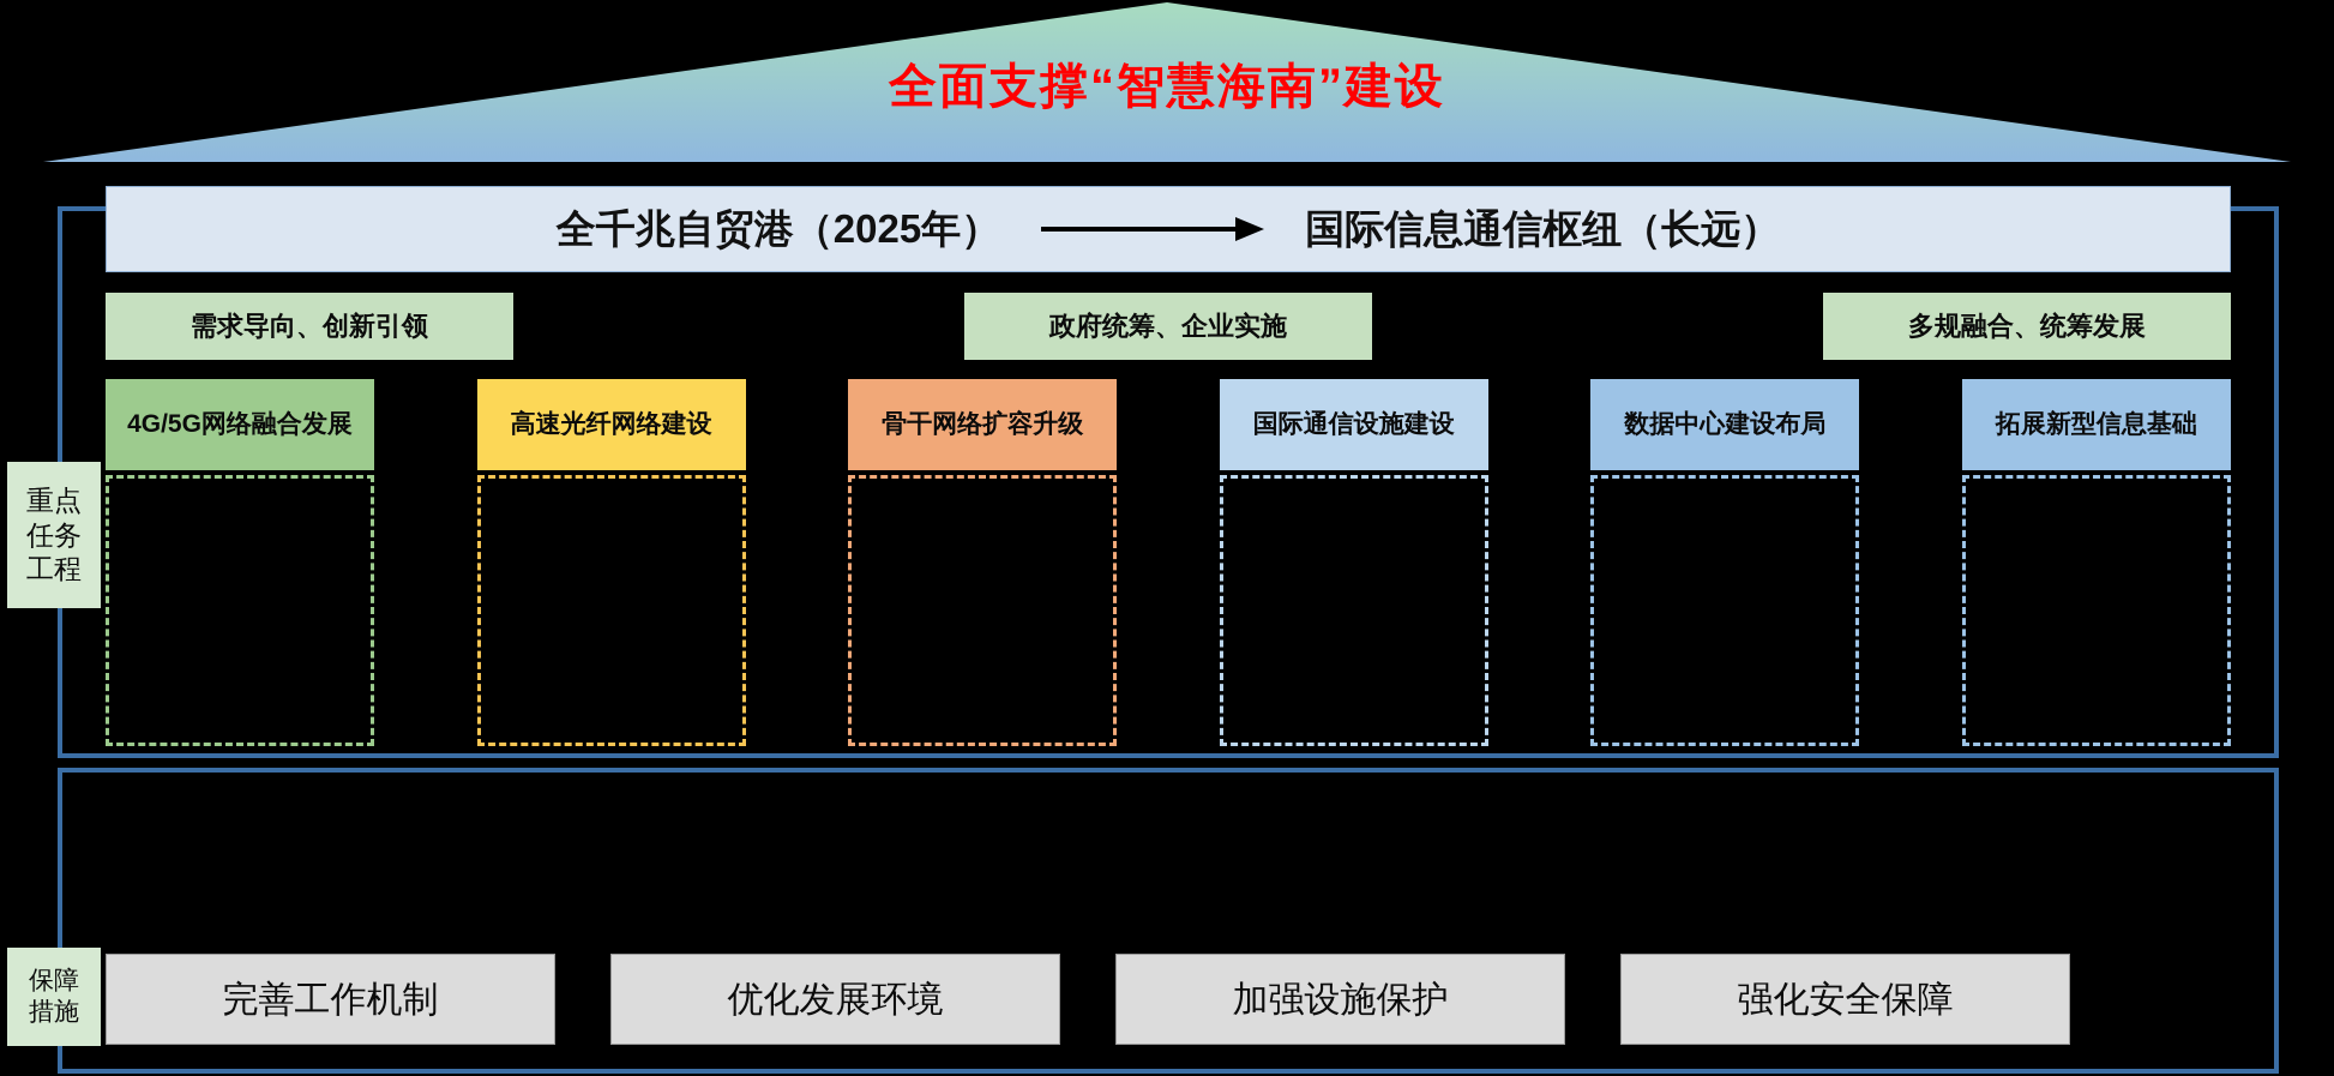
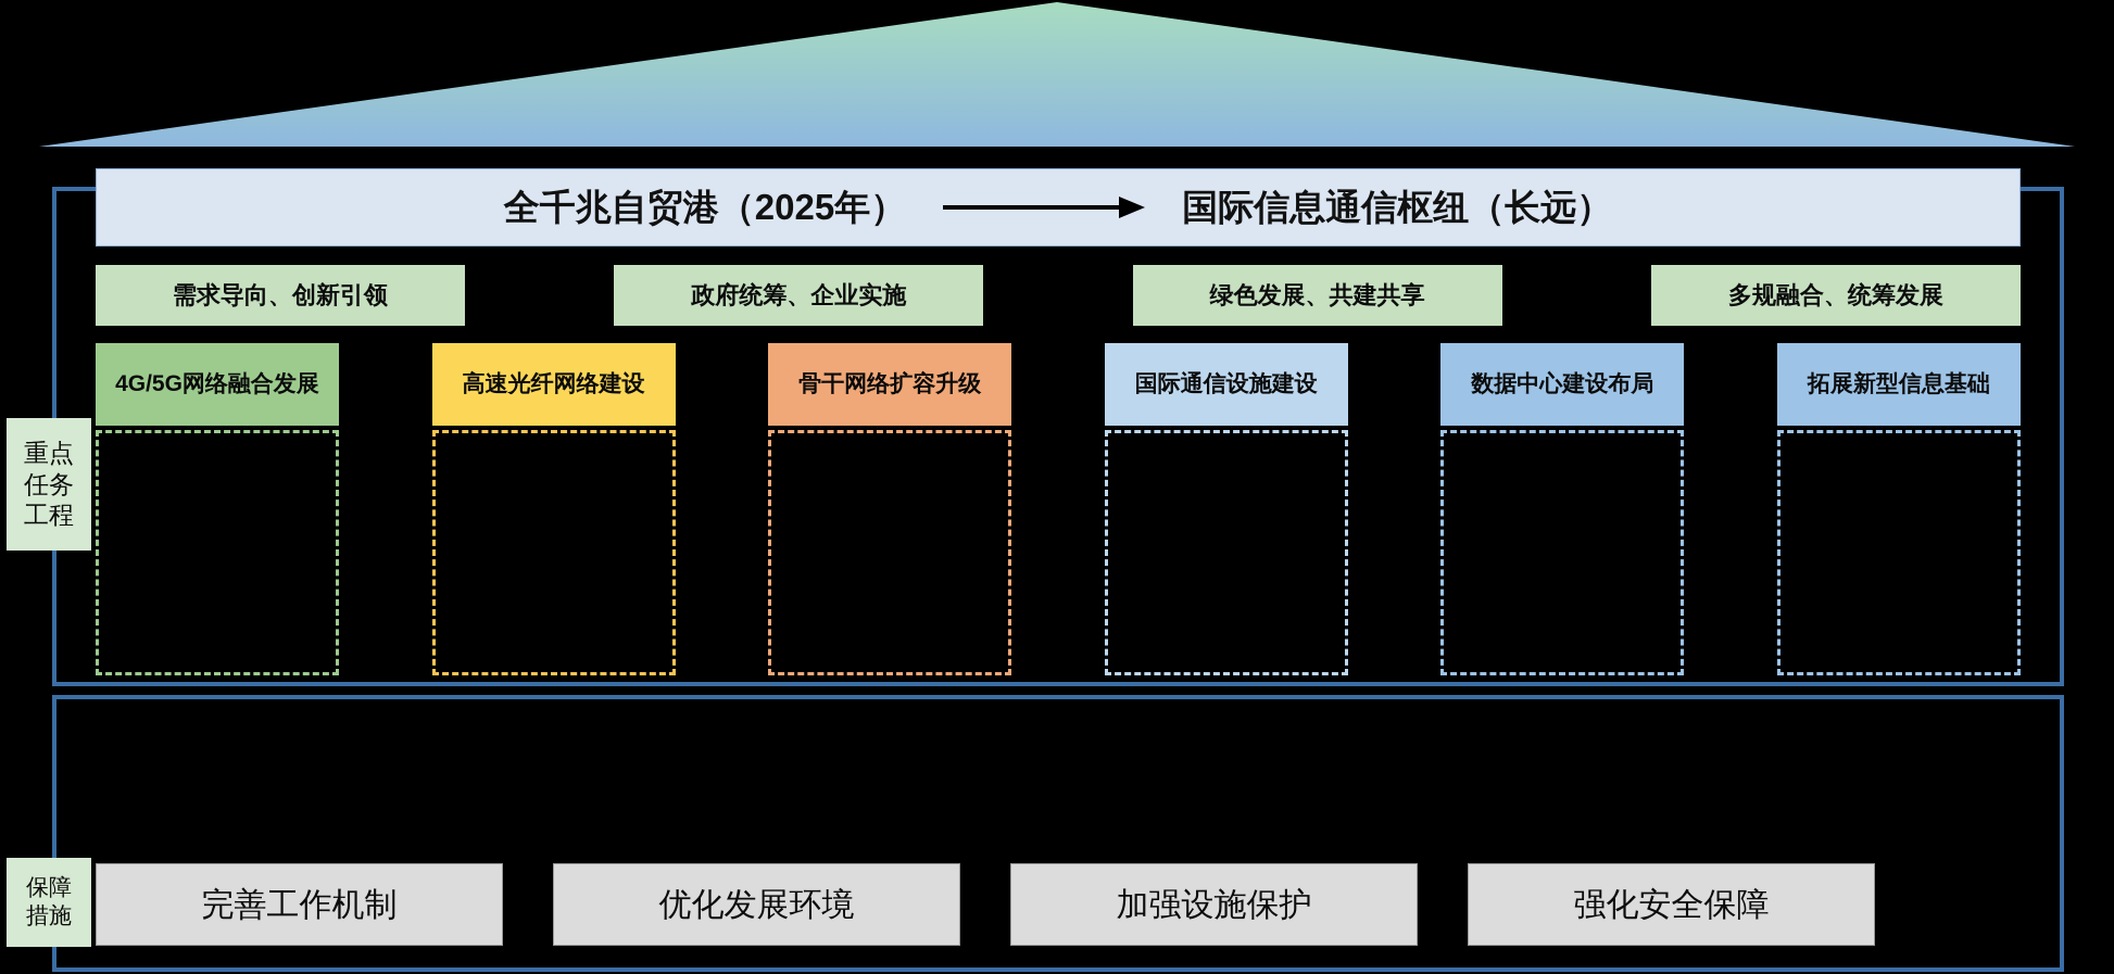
- 全面支撑“智慧海南”建设
  全千兆自贸港（2025年）
  国际信息通信枢纽（长远）
  需求导向、创新引领
  政府统筹、企业实施
+ 绿色发展、共建共享
  多规融合、统筹发展
  4G/5G网络融合发展
  高速光纤网络建设
  骨干网络扩容升级
  国际通信设施建设
  数据中心建设布局
  拓展新型信息基础
  重点
  任务
  工程
  保障
  措施
  完善工作机制
  优化发展环境
  加强设施保护
  强化安全保障
